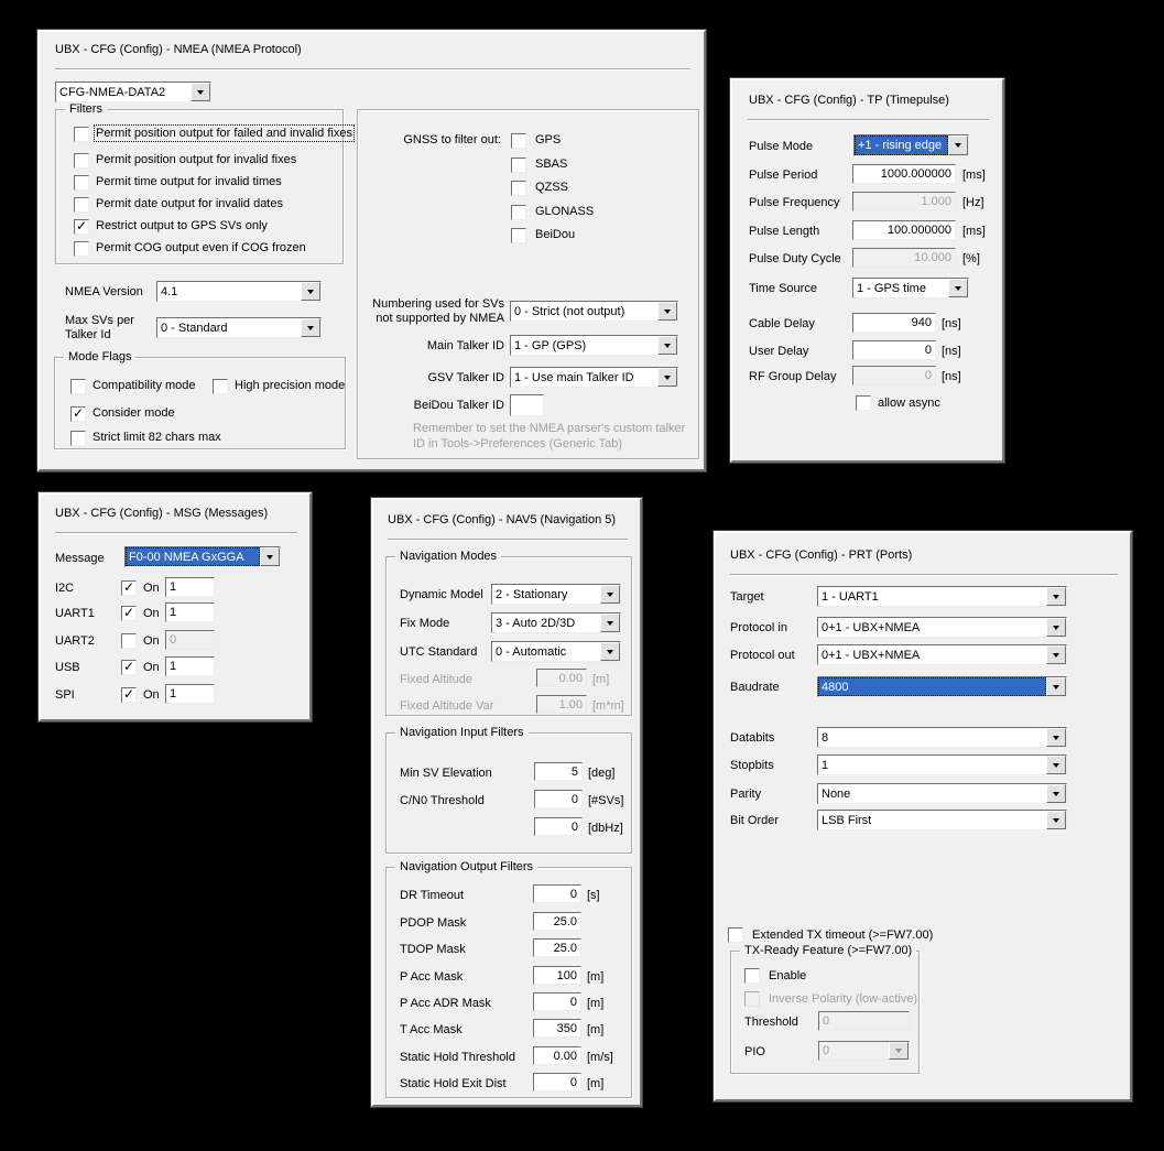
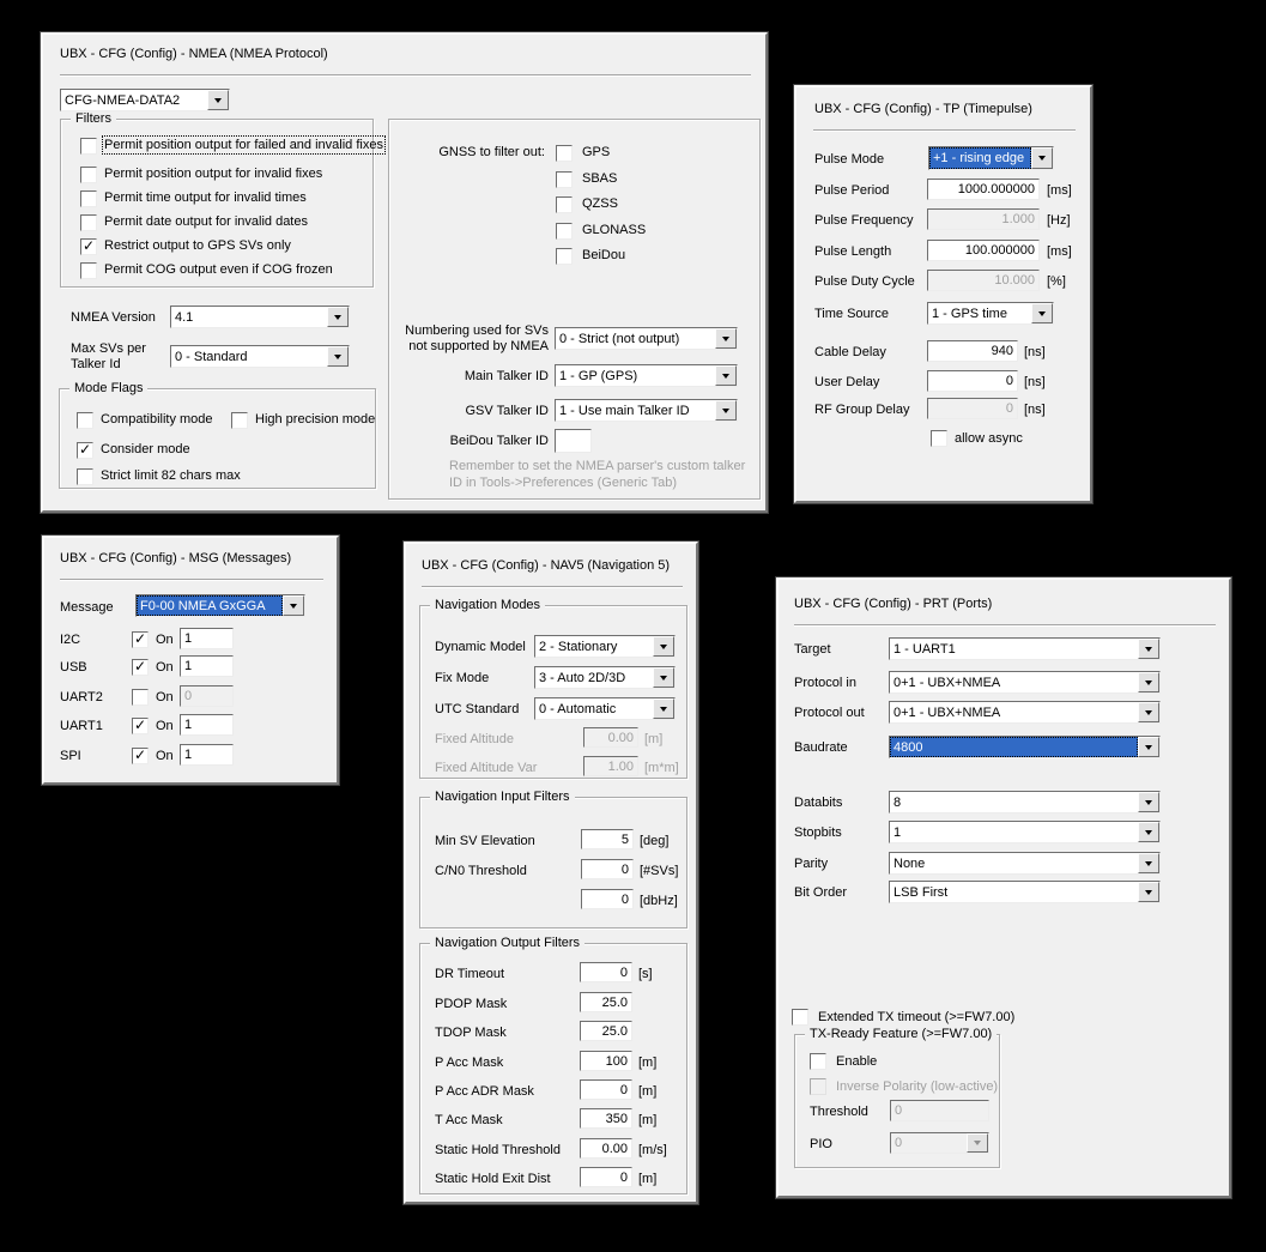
  UBX - CFG (Config) - NMEA (NMEA Protocol)
  CFG-NMEA-DATA2
  Filters
  Permit position output for failed and invalid fixes
  Permit position output for invalid fixes
  Permit time output for invalid times
  Permit date output for invalid dates
  Restrict output to GPS SVs only
  Permit COG output even if COG frozen
  NMEA Version
  4.1
  Max SVs per
  Talker Id
  0 - Standard
  Mode Flags
  Compatibility mode
  High precision mode
  Consider mode
  Strict limit 82 chars max
  GNSS to filter out:
  GPS
  SBAS
  QZSS
  GLONASS
  BeiDou
  Numbering used for SVs
  not supported by NMEA
  0 - Strict (not output)
  Main Talker ID
  1 - GP (GPS)
  GSV Talker ID
  1 - Use main Talker ID
  BeiDou Talker ID
  Remember to set the NMEA parser's custom talker
  ID in Tools->Preferences (Generic Tab)
  UBX - CFG (Config) - TP (Timepulse)
  Pulse Mode
  +1 - rising edge
  Pulse Period
  1000.000000
  [ms]
  Pulse Frequency
  1.000
  [Hz]
  Pulse Length
  100.000000
  [ms]
  Pulse Duty Cycle
  10.000
  [%]
  Time Source
  1 - GPS time
  Cable Delay
  940
  [ns]
  User Delay
  0
  [ns]
  RF Group Delay
  0
  [ns]
  allow async
  UBX - CFG (Config) - MSG (Messages)
  Message
  F0-00 NMEA GxGGA
  I2C
  On
  1
- UART1
+ USB
  On
  1
  UART2
  On
  0
- USB
+ UART1
  On
  1
  SPI
  On
  1
  UBX - CFG (Config) - NAV5 (Navigation 5)
  Navigation Modes
  Dynamic Model
  2 - Stationary
  Fix Mode
  3 - Auto 2D/3D
  UTC Standard
  0 - Automatic
  Fixed Altitude
  0.00
  [m]
  Fixed Altitude Var
  1.00
  [m*m]
  Navigation Input Filters
  Min SV Elevation
  5
  [deg]
  C/N0 Threshold
  0
  [#SVs]
  0
  [dbHz]
  Navigation Output Filters
  DR Timeout
  0
  [s]
  PDOP Mask
  25.0
  TDOP Mask
  25.0
  P Acc Mask
  100
  [m]
  P Acc ADR Mask
  0
  [m]
  T Acc Mask
  350
  [m]
  Static Hold Threshold
  0.00
  [m/s]
  Static Hold Exit Dist
  0
  [m]
  UBX - CFG (Config) - PRT (Ports)
  Target
  1 - UART1
  Protocol in
  0+1 - UBX+NMEA
  Protocol out
  0+1 - UBX+NMEA
  Baudrate
  4800
  Databits
  8
  Stopbits
  1
  Parity
  None
  Bit Order
  LSB First
  Extended TX timeout (>=FW7.00)
  TX-Ready Feature (>=FW7.00)
  Enable
  Inverse Polarity (low-active)
  Threshold
  0
  PIO
  0
